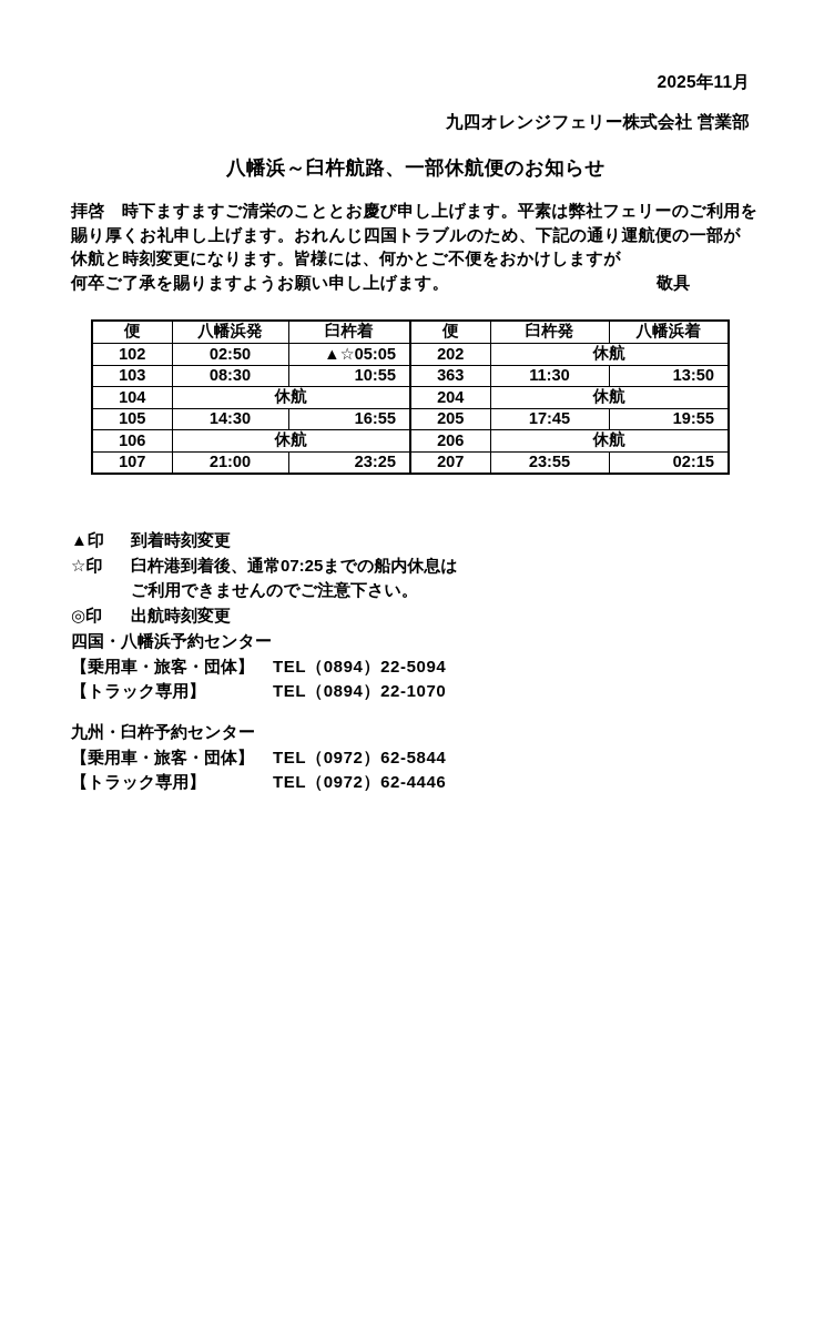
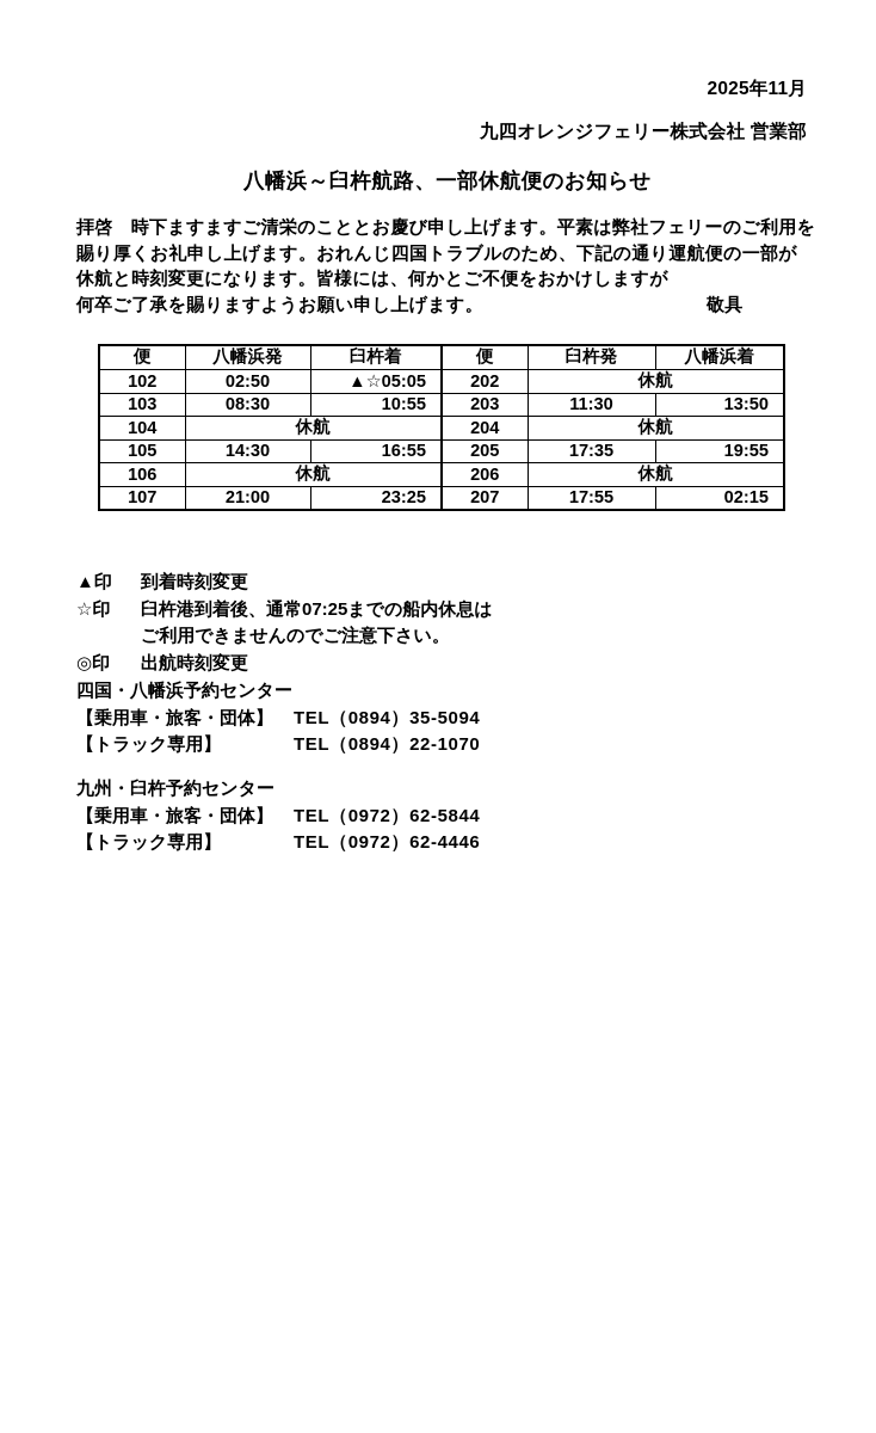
  2025年11月
  九四オレンジフェリー株式会社 営業部
  八幡浜～臼杵航路、一部休航便のお知らせ
  拝啓 時下ますますご清栄のこととお慶び申し上げます。平素は弊社フェリーのご利用を
  賜り厚くお礼申し上げます。おれんじ四国トラブルのため、下記の通り運航便の一部が
  休航と時刻変更になります。皆様には、何かとご不便をおかけしますが
  何卒ご了承を賜りますようお願い申し上げます。
  敬具
  便	八幡浜発	臼杵着	便	臼杵発	八幡浜着
  102	02:50	▲☆05:05	202	休航
- 103	08:30	10:55	363	11:30	13:50
+ 103	08:30	10:55	203	11:30	13:50
  104	休航	204	休航
- 105	14:30	16:55	205	17:45	19:55
+ 105	14:30	16:55	205	17:35	19:55
  106	休航	206	休航
- 107	21:00	23:25	207	23:55	02:15
+ 107	21:00	23:25	207	17:55	02:15
  ▲印
  到着時刻変更
  ☆印
  臼杵港到着後、通常07:25までの船内休息は
  ご利用できませんのでご注意下さい。
  ◎印
  出航時刻変更
  四国・八幡浜予約センター
  【乗用車・旅客・団体】
- TEL（0894）22-5094
+ TEL（0894）35-5094
  【トラック専用】
  TEL（0894）22-1070
  九州・臼杵予約センター
  【乗用車・旅客・団体】
  TEL（0972）62-5844
  【トラック専用】
  TEL（0972）62-4446
